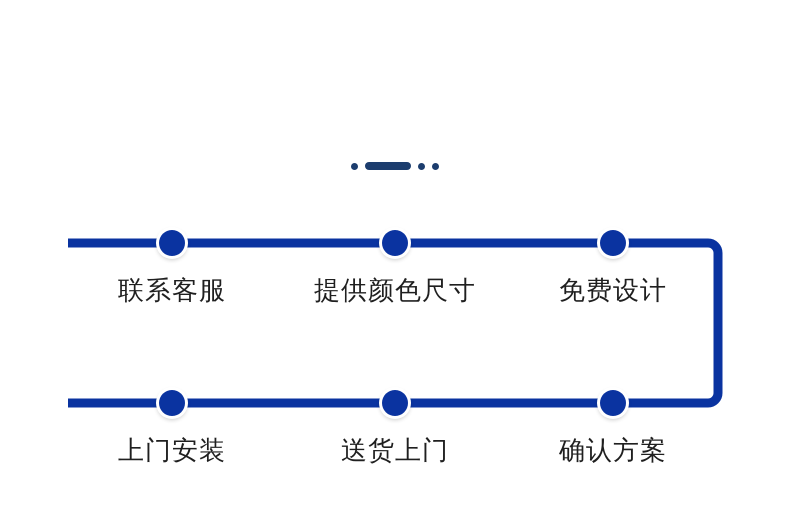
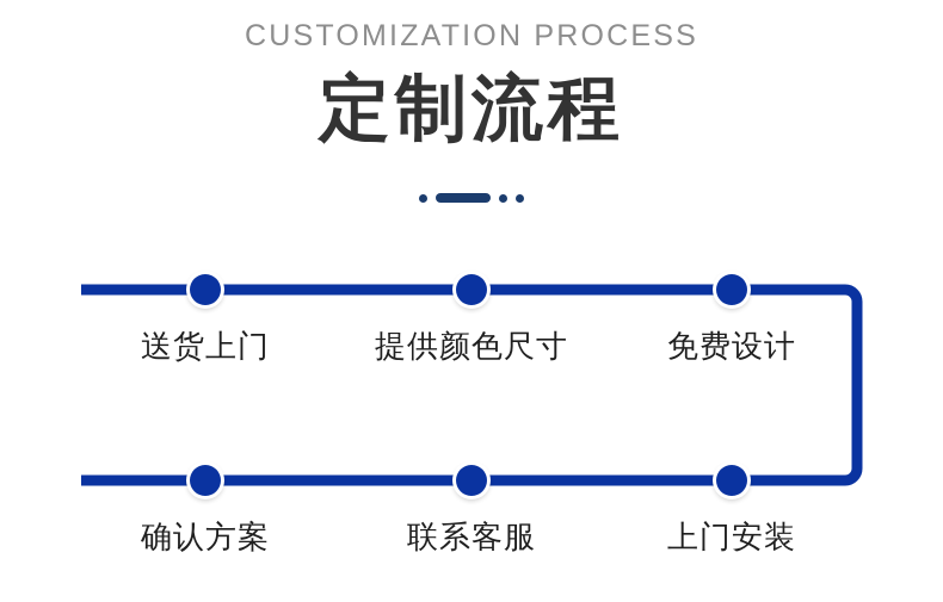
+ CUSTOMIZATION PROCESS
+ 定制流程
- 联系客服
+ 送货上门
  提供颜色尺寸
  免费设计
- 确认方案
+ 上门安装
- 送货上门
+ 联系客服
- 上门安装
+ 确认方案
